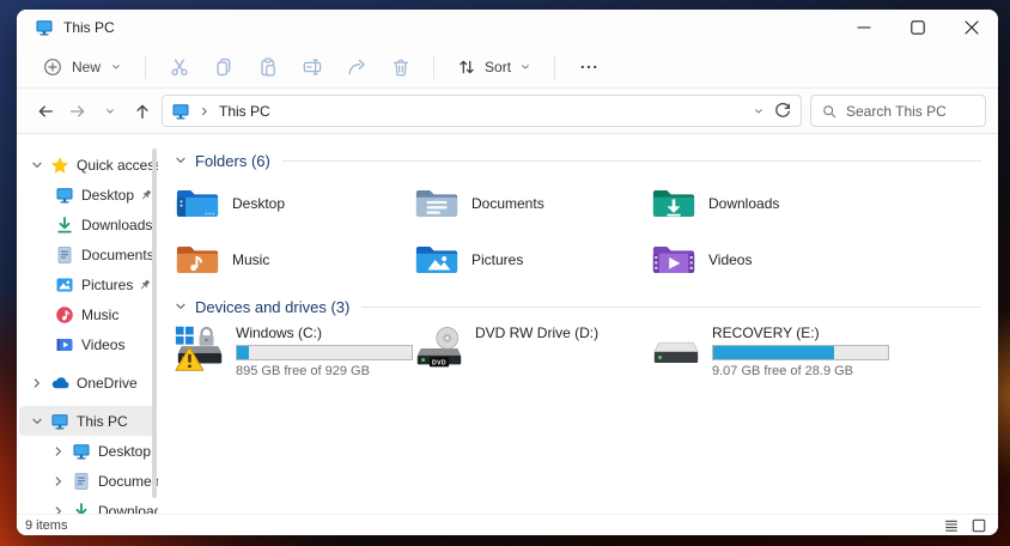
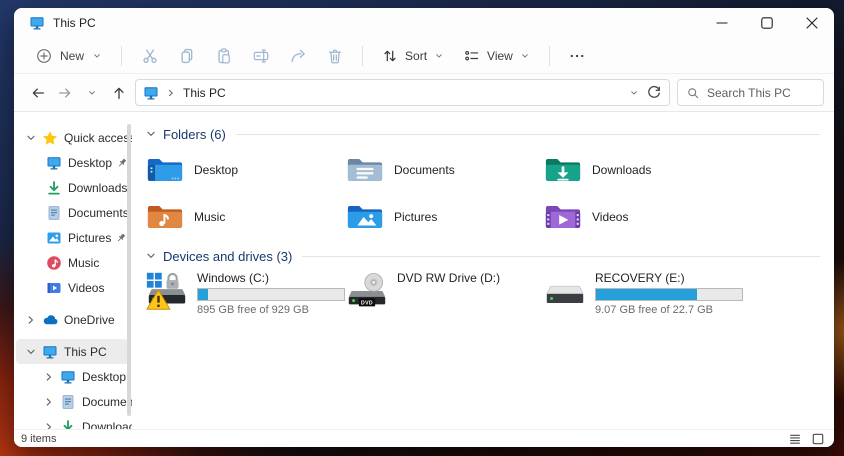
  This PC
  New
  Sort
+ View
  This PC
  Search This PC
  Quick acce
  Desktop
  Downloads
  Documents
  Pictures
  Music
  Videos
  OneDrive
  This PC
  Desktop
  Downloa
  Folders (6)
  Desktop
  Documents
  Downloads
  Music
  Pictures
  Videos
  Devices and drives (3)
  Windows (C:)
  895 GB free of 929 GB
  DVD RW Drive (D:)
  RECOVERY (E:)
- 9.07 GB free of 28.9 GB
+ 9.07 GB free of 22.7 GB
  9 items
